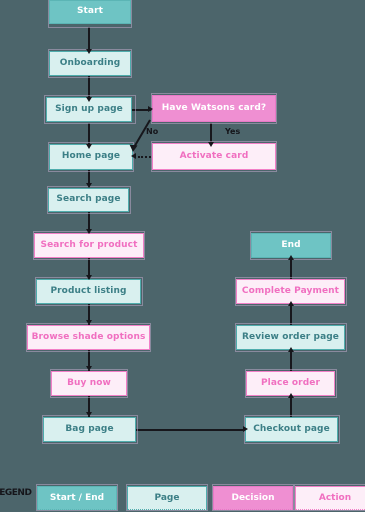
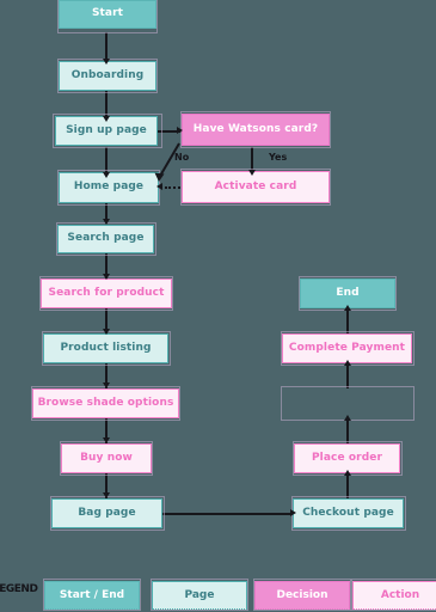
  Start
  Onboarding
  Sign up page
  Have Watsons card?
  Activate card
  Home page
  Search page
  Search for product
  Product listing
  Browse shade options
  Buy now
  Bag page
  Checkout page
  Place order
- Review order page
  Complete Payment
  End
  No
  Yes
  EGEND
  Start / End
  Page
  Decision
  Action
